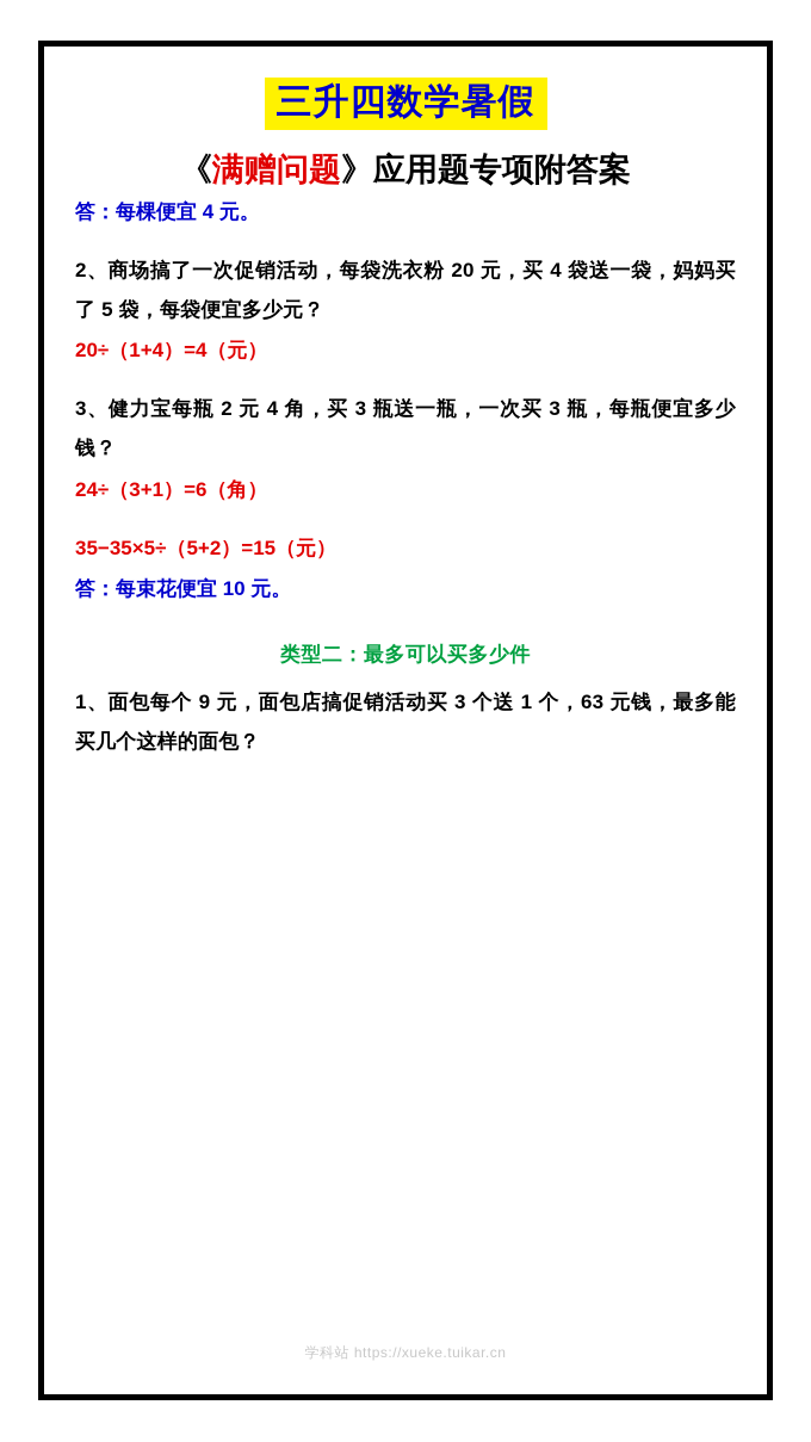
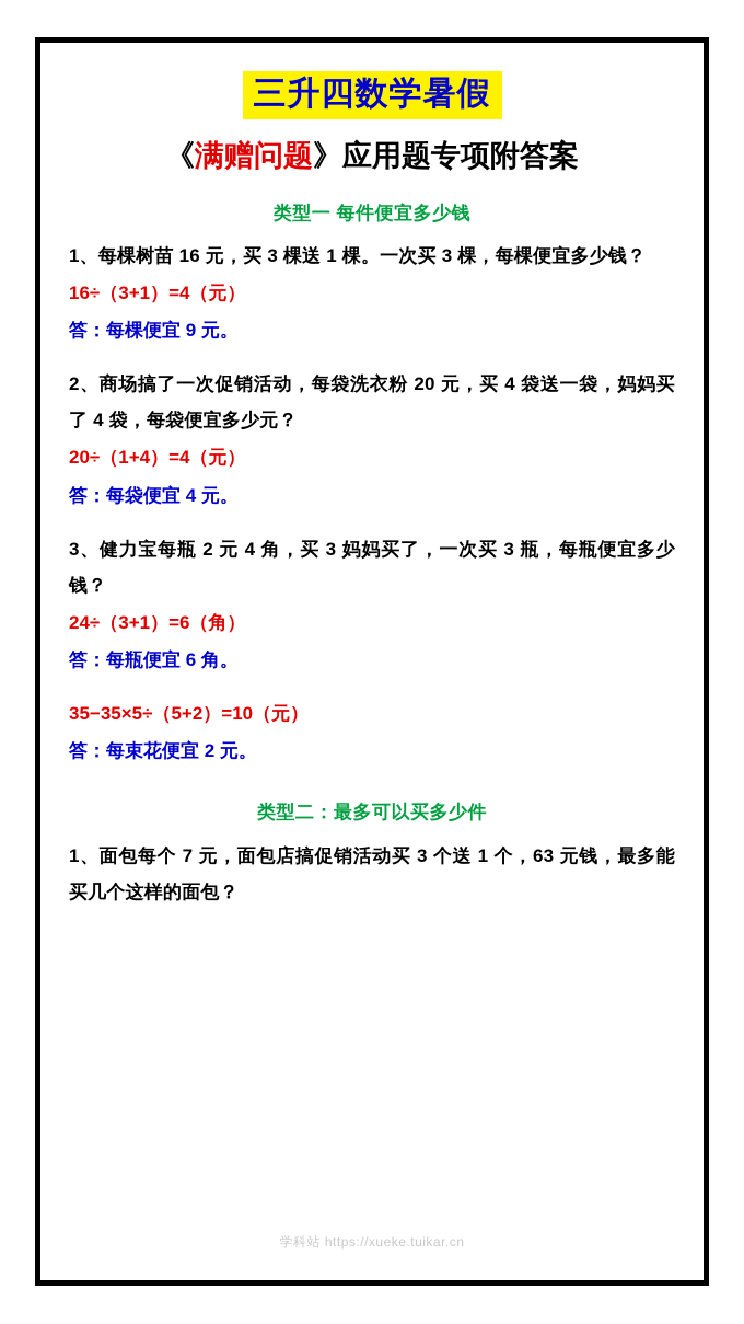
  三升四数学暑假
  《满赠问题》应用题专项附答案
+ 类型一 每件便宜多少钱
+ 1、每棵树苗 16 元，买 3 棵送 1 棵。一次买 3 棵，每棵便宜多少钱？
+ 16÷（3+1）=4（元）
- 答：每棵便宜 4 元。
+ 答：每棵便宜 9 元。
- 2、商场搞了一次促销活动，每袋洗衣粉 20 元，买 4 袋送一袋，妈妈买了 5 袋，每袋便宜多少元？
+ 2、商场搞了一次促销活动，每袋洗衣粉 20 元，买 4 袋送一袋，妈妈买了 4 袋，每袋便宜多少元？
  20÷（1+4）=4（元）
+ 答：每袋便宜 4 元。
- 3、健力宝每瓶 2 元 4 角，买 3 瓶送一瓶，一次买 3 瓶，每瓶便宜多少钱？
+ 3、健力宝每瓶 2 元 4 角，买 3 妈妈买了，一次买 3 瓶，每瓶便宜多少钱？
  24÷（3+1）=6（角）
+ 答：每瓶便宜 6 角。
- 35−35×5÷（5+2）=15（元）
+ 35−35×5÷（5+2）=10（元）
- 答：每束花便宜 10 元。
+ 答：每束花便宜 2 元。
  类型二：最多可以买多少件
- 1、面包每个 9 元，面包店搞促销活动买 3 个送 1 个，63 元钱，最多能买几个这样的面包？
+ 1、面包每个 7 元，面包店搞促销活动买 3 个送 1 个，63 元钱，最多能买几个这样的面包？
  学科站 https://xueke.tuikar.cn
